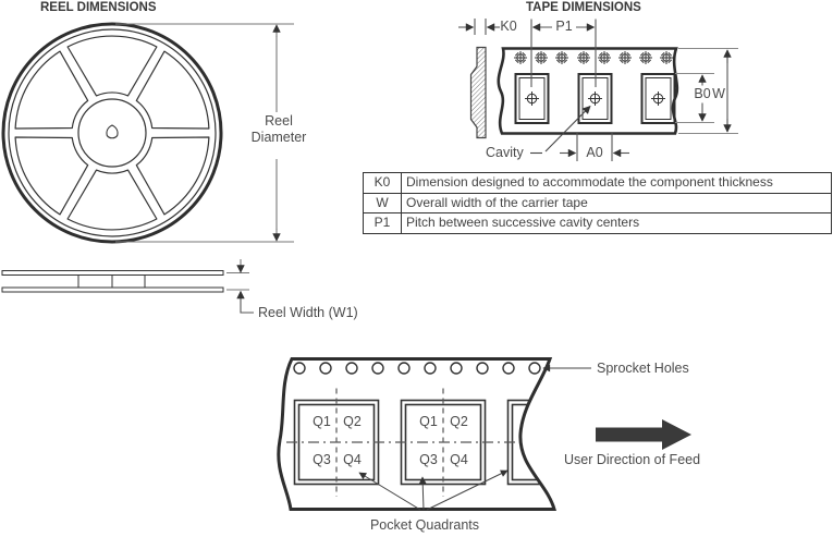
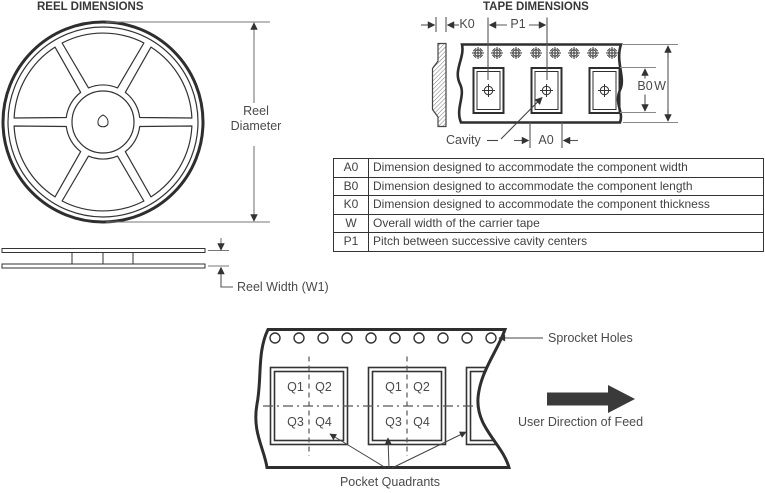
  REEL DIMENSIONS
  TAPE DIMENSIONS
  Reel
  Diameter
  Reel Width (W1)
  K0
  P1
  Cavity
  A0
  B0
  W
+ A0	Dimension designed to accommodate the component width
+ B0	Dimension designed to accommodate the component length
  K0	Dimension designed to accommodate the component thickness
  W	Overall width of the carrier tape
  P1	Pitch between successive cavity centers
  Q1
  Q2
  Q3
  Q4
  Q1
  Q2
  Q3
  Q4
  Sprocket Holes
  User Direction of Feed
  Pocket Quadrants
